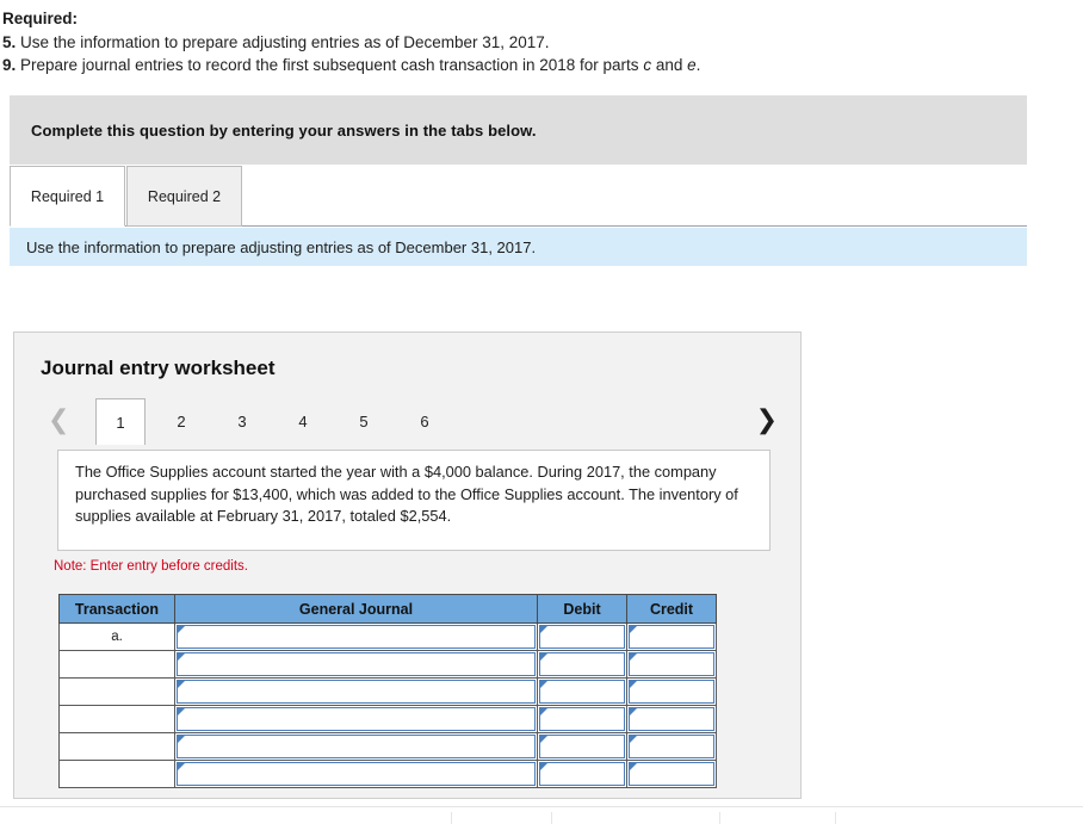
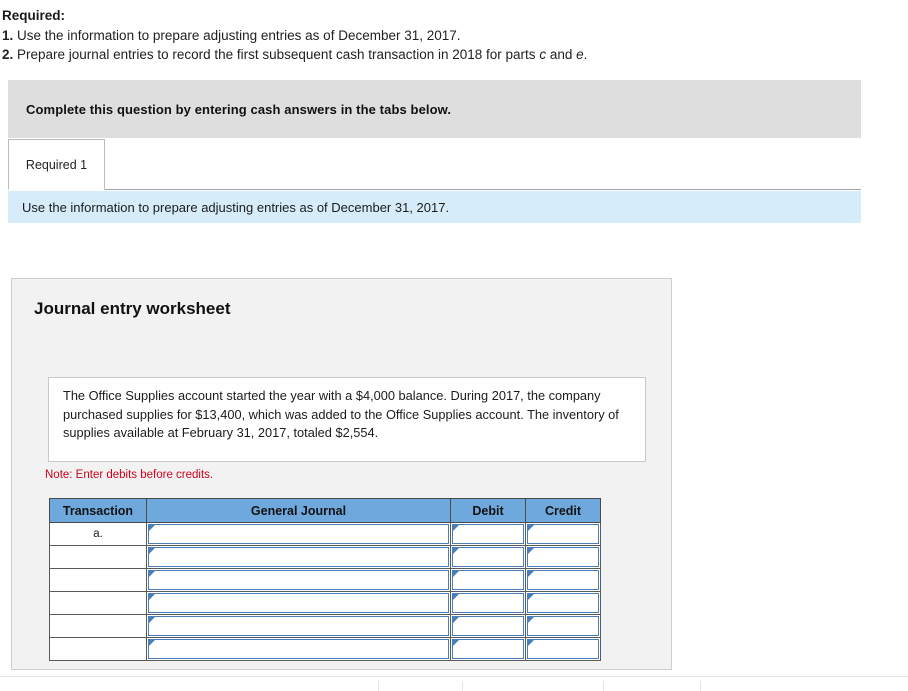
  Required:
- 5. Use the information to prepare adjusting entries as of December 31, 2017.
+ 1. Use the information to prepare adjusting entries as of December 31, 2017.
- 9. Prepare journal entries to record the first subsequent cash transaction in 2018 for parts c and e.
+ 2. Prepare journal entries to record the first subsequent cash transaction in 2018 for parts c and e.
- Complete this question by entering your answers in the tabs below.
+ Complete this question by entering cash answers in the tabs below.
  Required 1
- Required 2
  Use the information to prepare adjusting entries as of December 31, 2017.
  Journal entry worksheet
- ❮
- 1
- 2
- 3
- 4
- 5
- 6
- ❯
  The Office Supplies account started the year with a $4,000 balance. During 2017, the company purchased supplies for $13,400, which was added to the Office Supplies account. The inventory of supplies available at February 31, 2017, totaled $2,554.
- Note: Enter entry before credits.
+ Note: Enter debits before credits.
  Transaction	General Journal	Debit	Credit
  a.
